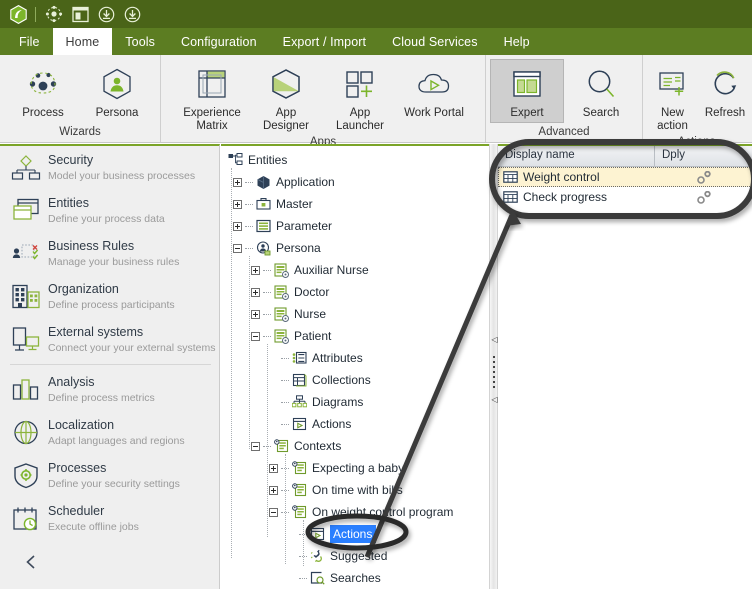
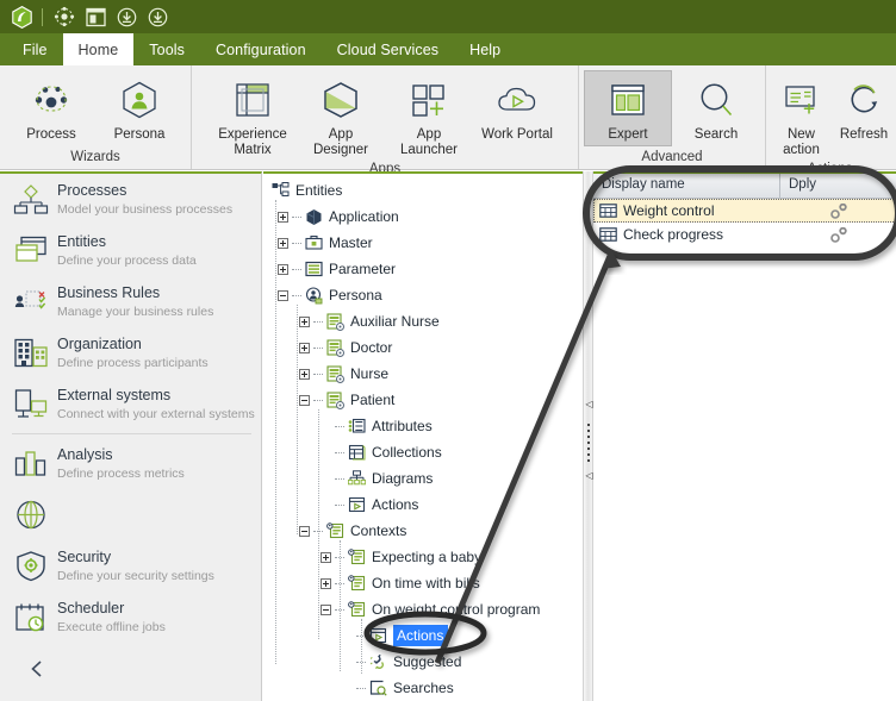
  File
  Home
  Tools
  Configuration
- Export / Import
  Cloud Services
  Help
  Process
  Persona
  Wizards
  Experience Matrix
  App Designer
  App Launcher
  Work Portal
  Apps
  Expert
  Search
  Advanced
  New action
  Refresh
- Security
+ Processes
  Model your business processes
  Entities
  Define your process data
  Business Rules
  Manage your business rules
  Organization
  Define process participants
  External systems
- Connect your your external systems
+ Connect with your external systems
  Analysis
  Define process metrics
- Localization
- Adapt languages and regions
- Processes
+ Security
  Define your security settings
  Scheduler
  Execute offline jobs
  Entities
  Application
  Master
  Parameter
  Persona
  Auxiliar Nurse
  Doctor
  Nurse
  Patient
  Attributes
  Collections
  Diagrams
  Actions
  Contexts
  Expecting a baby
  On time with bis
  On weight cotrol program
  Actions
  Suggeted
  Searches
  ◁
  ◁
  Display name
  Dply
  Weight control
  Check progress
